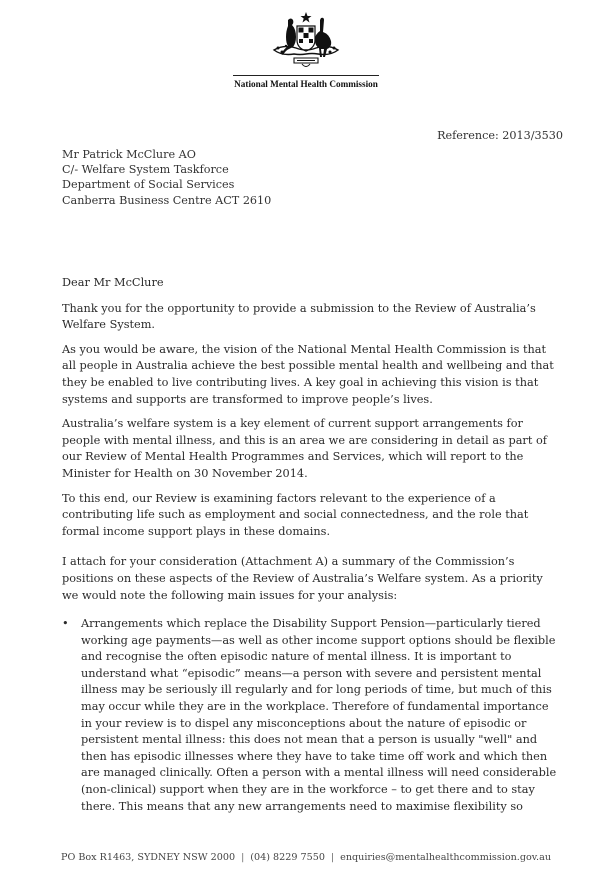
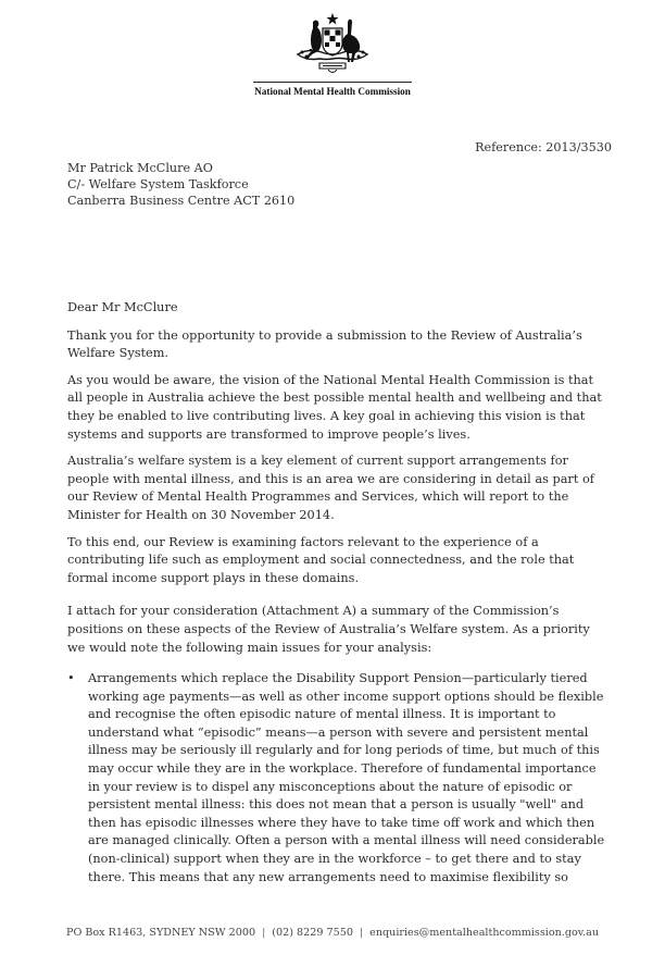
  National Mental Health Commission
  Reference: 2013/3530
  Mr Patrick McClure AO
  C/- Welfare System Taskforce
- Department of Social Services
  Canberra Business Centre ACT 2610
  Dear Mr McClure
  Thank you for the opportunity to provide a submission to the Review of Australia’s Welfare System.
  As you would be aware, the vision of the National Mental Health Commission is that all people in Australia achieve the best possible mental health and wellbeing and that they be enabled to live contributing lives. A key goal in achieving this vision is that systems and supports are transformed to improve people’s lives.
  Australia’s welfare system is a key element of current support arrangements for people with mental illness, and this is an area we are considering in detail as part of our Review of Mental Health Programmes and Services, which will report to the Minister for Health on 30 November 2014.
  To this end, our Review is examining factors relevant to the experience of a contributing life such as employment and social connectedness, and the role that formal income support plays in these domains.
  I attach for your consideration (Attachment A) a summary of the Commission’s positions on these aspects of the Review of Australia’s Welfare system. As a priority we would note the following main issues for your analysis:
  •
  Arrangements which replace the Disability Support Pension—particularly tiered working age payments—as well as other income support options should be flexible and recognise the often episodic nature of mental illness. It is important to understand what “episodic” means—a person with severe and persistent mental illness may be seriously ill regularly and for long periods of time, but much of this may occur while they are in the workplace. Therefore of fundamental importance in your review is to dispel any misconceptions about the nature of episodic or persistent mental illness: this does not mean that a person is usually "well" and then has episodic illnesses where they have to take time off work and which then are managed clinically. Often a person with a mental illness will need considerable (non-clinical) support when they are in the workforce – to get there and to stay there. This means that any new arrangements need to maximise flexibility so
- PO Box R1463, SYDNEY NSW 2000 | (04) 8229 7550 | enquiries@mentalhealthcommission.gov.au
+ PO Box R1463, SYDNEY NSW 2000 | (02) 8229 7550 | enquiries@mentalhealthcommission.gov.au
